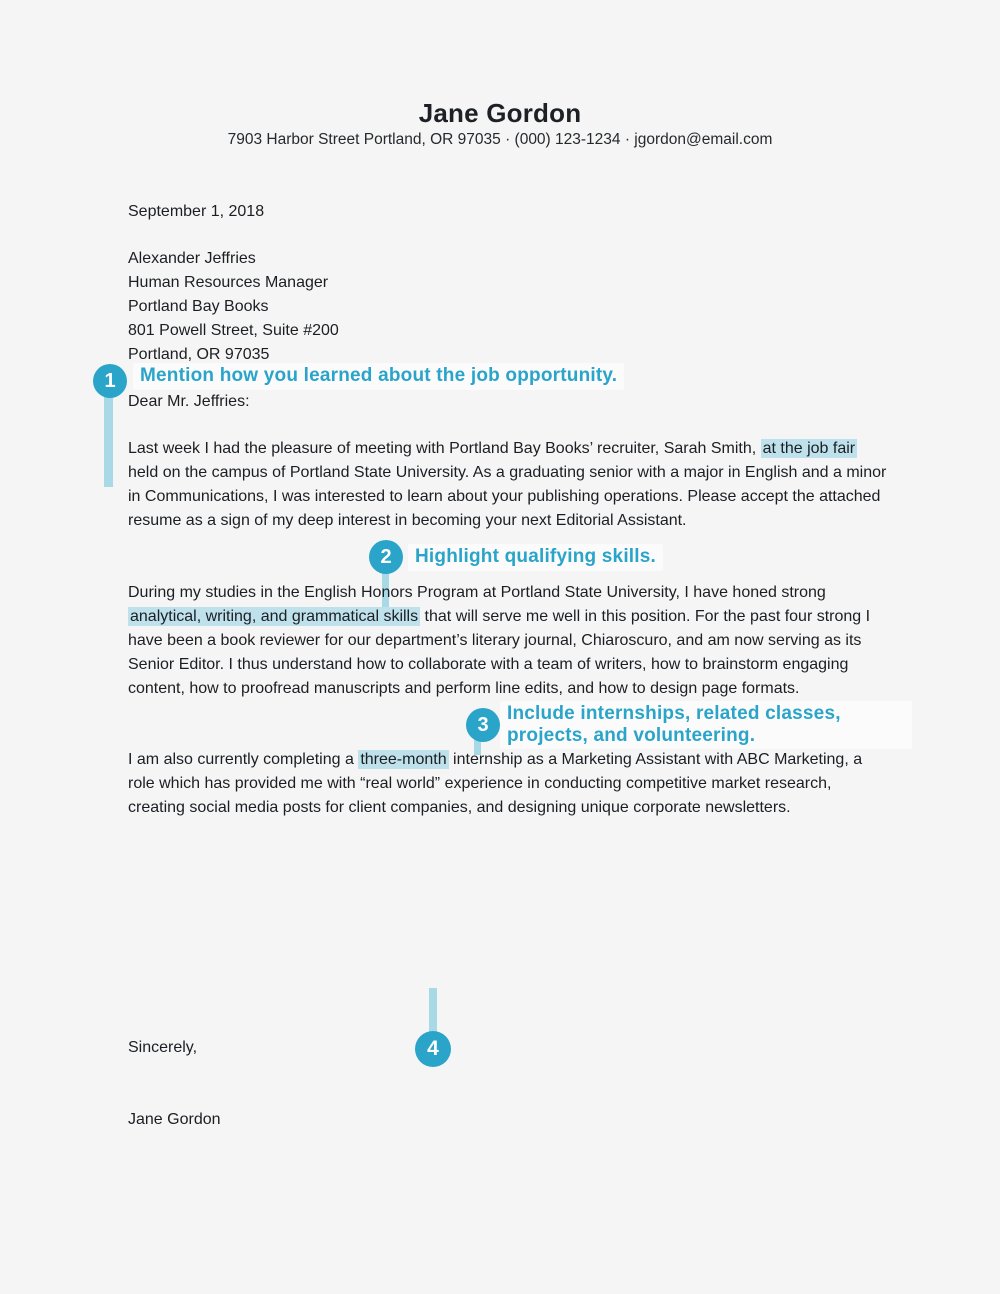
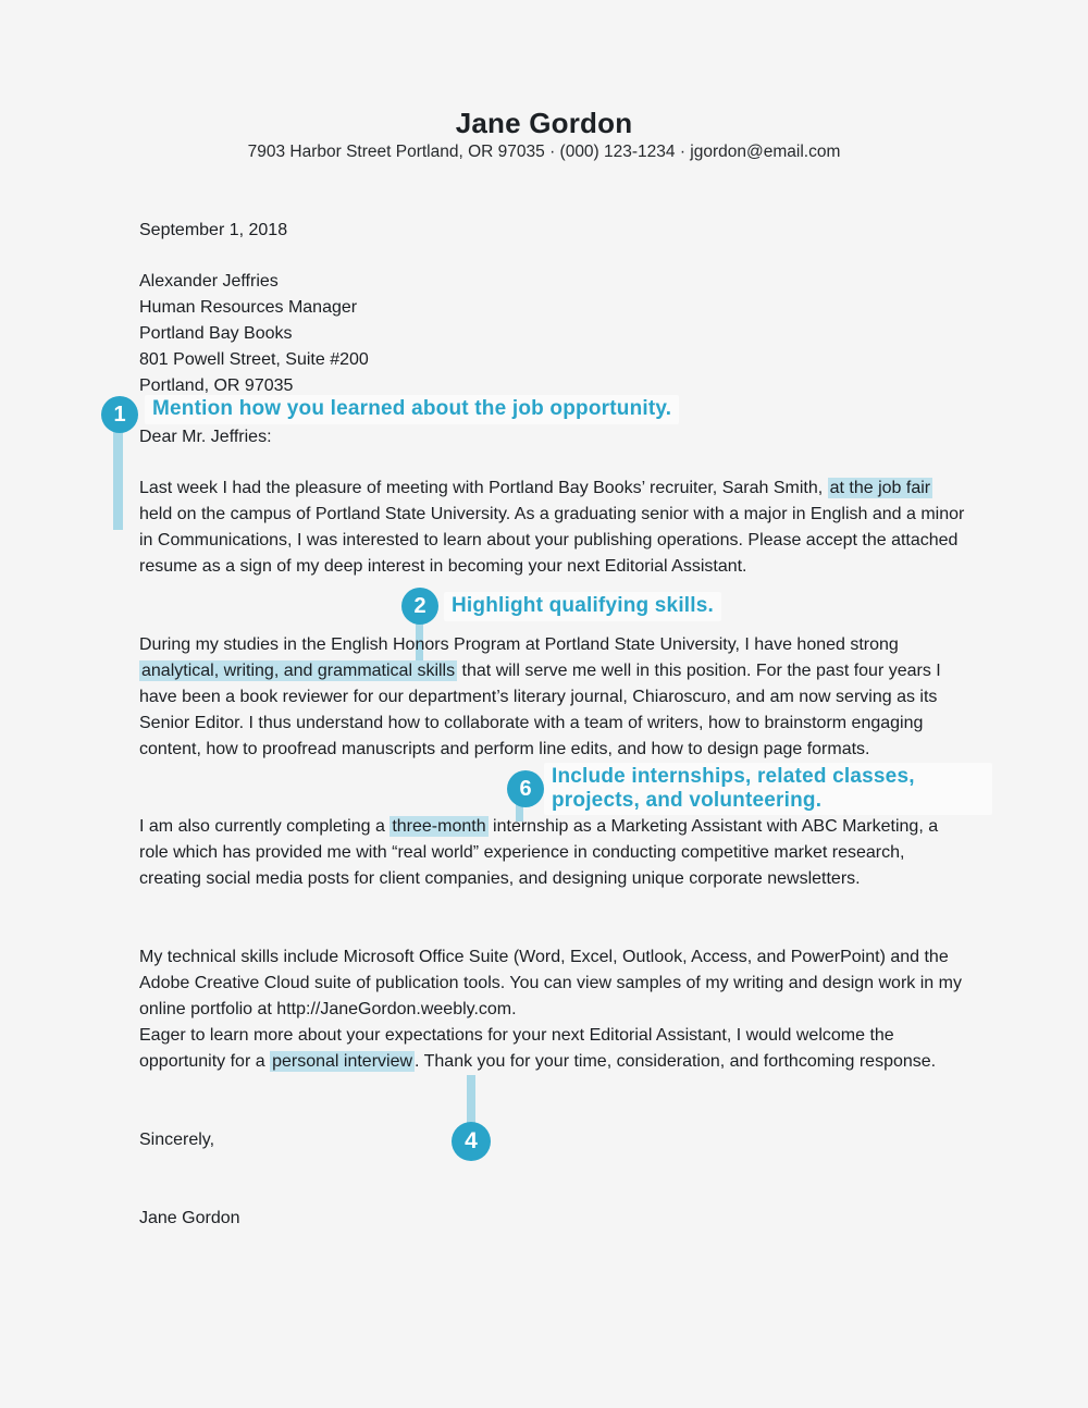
  Jane Gordon
  7903 Harbor Street Portland, OR 97035 · (000) 123-1234 · jgordon@email.com
  September 1, 2018
  Alexander Jeffries
  Human Resources Manager
  Portland Bay Books
  801 Powell Street, Suite #200
  Portland, OR 97035
  Dear Mr. Jeffries:
  Last week I had the pleasure of meeting with Portland Bay Books’ recruiter, Sarah Smith, at the job fair held on the campus of Portland State University. As a graduating senior with a major in English and a minor in Communications, I was interested to learn about your publishing operations. Please accept the attached resume as a sign of my deep interest in becoming your next Editorial Assistant.
- During my studies in the English Honors Program at Portland State University, I have honed strong analytical, writing, and grammatical skills that will serve me well in this position. For the past four strong I have been a book reviewer for our department’s literary journal, Chiaroscuro, and am now serving as its Senior Editor. I thus understand how to collaborate with a team of writers, how to brainstorm engaging content, how to proofread manuscripts and perform line edits, and how to design page formats.
+ During my studies in the English Honors Program at Portland State University, I have honed strong analytical, writing, and grammatical skills that will serve me well in this position. For the past four years I have been a book reviewer for our department’s literary journal, Chiaroscuro, and am now serving as its Senior Editor. I thus understand how to collaborate with a team of writers, how to brainstorm engaging content, how to proofread manuscripts and perform line edits, and how to design page formats.
  I am also currently completing a three-month internship as a Marketing Assistant with ABC Marketing, a role which has provided me with “real world” experience in conducting competitive market research, creating social media posts for client companies, and designing unique corporate newsletters.
+ My technical skills include Microsoft Office Suite (Word, Excel, Outlook, Access, and PowerPoint) and the Adobe Creative Cloud suite of publication tools. You can view samples of my writing and design work in my online portfolio at http://JaneGordon.weebly.com.
+ Eager to learn more about your expectations for your next Editorial Assistant, I would welcome the opportunity for a personal interview. Thank you for your time, consideration, and forthcoming response.
  Sincerely,
  Jane Gordon
  1
  2
- 3
+ 6
  4
  Mention how you learned about the job opportunity.
  Highlight qualifying skills.
  Include internships, related classes, projects, and volunteering.
